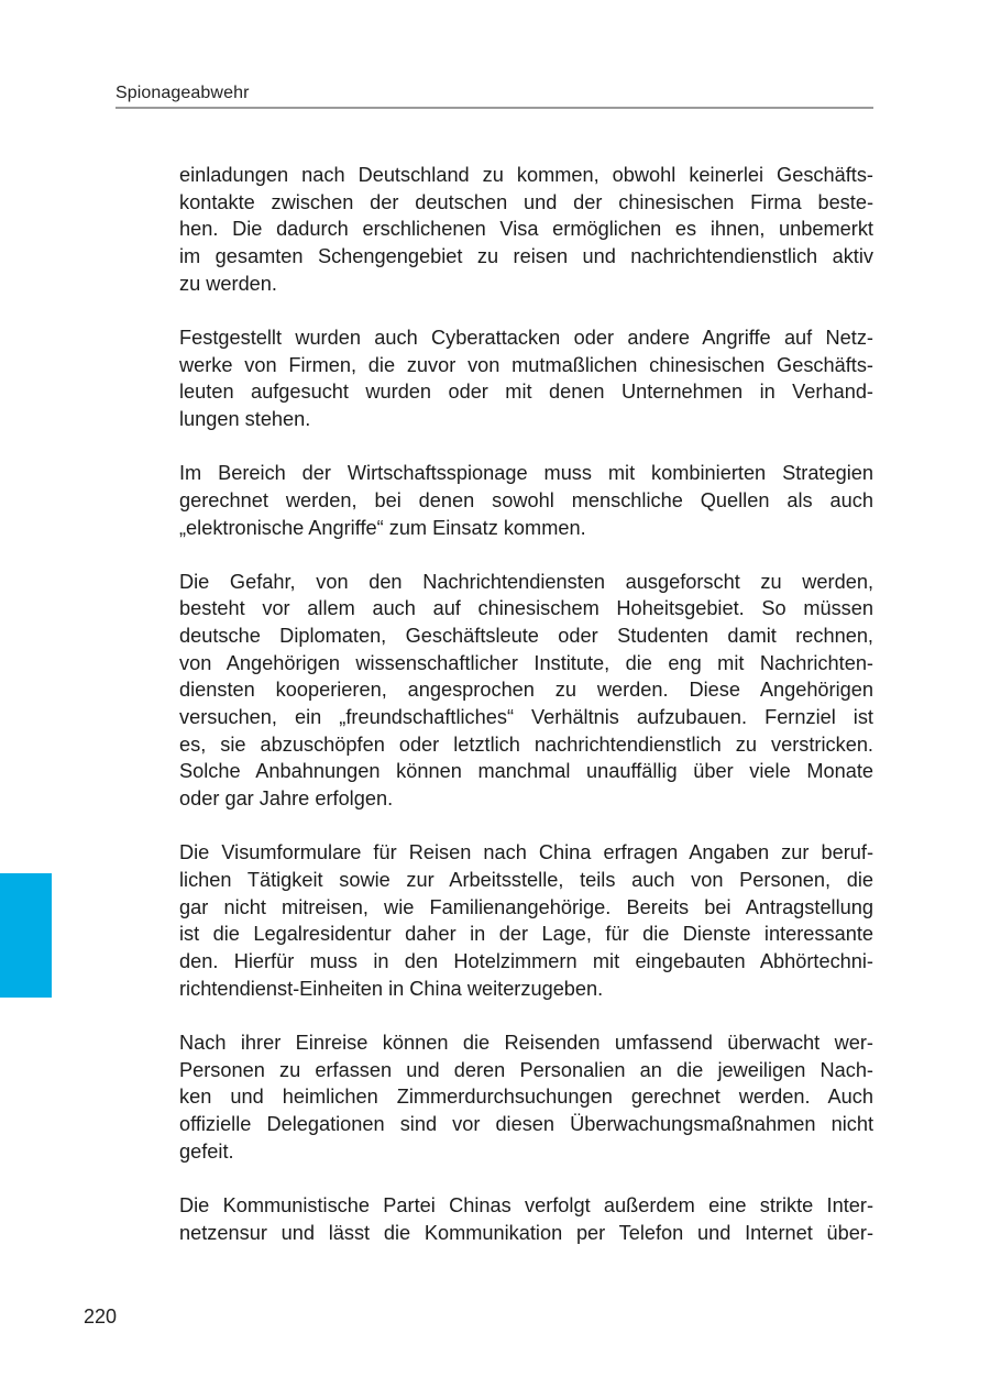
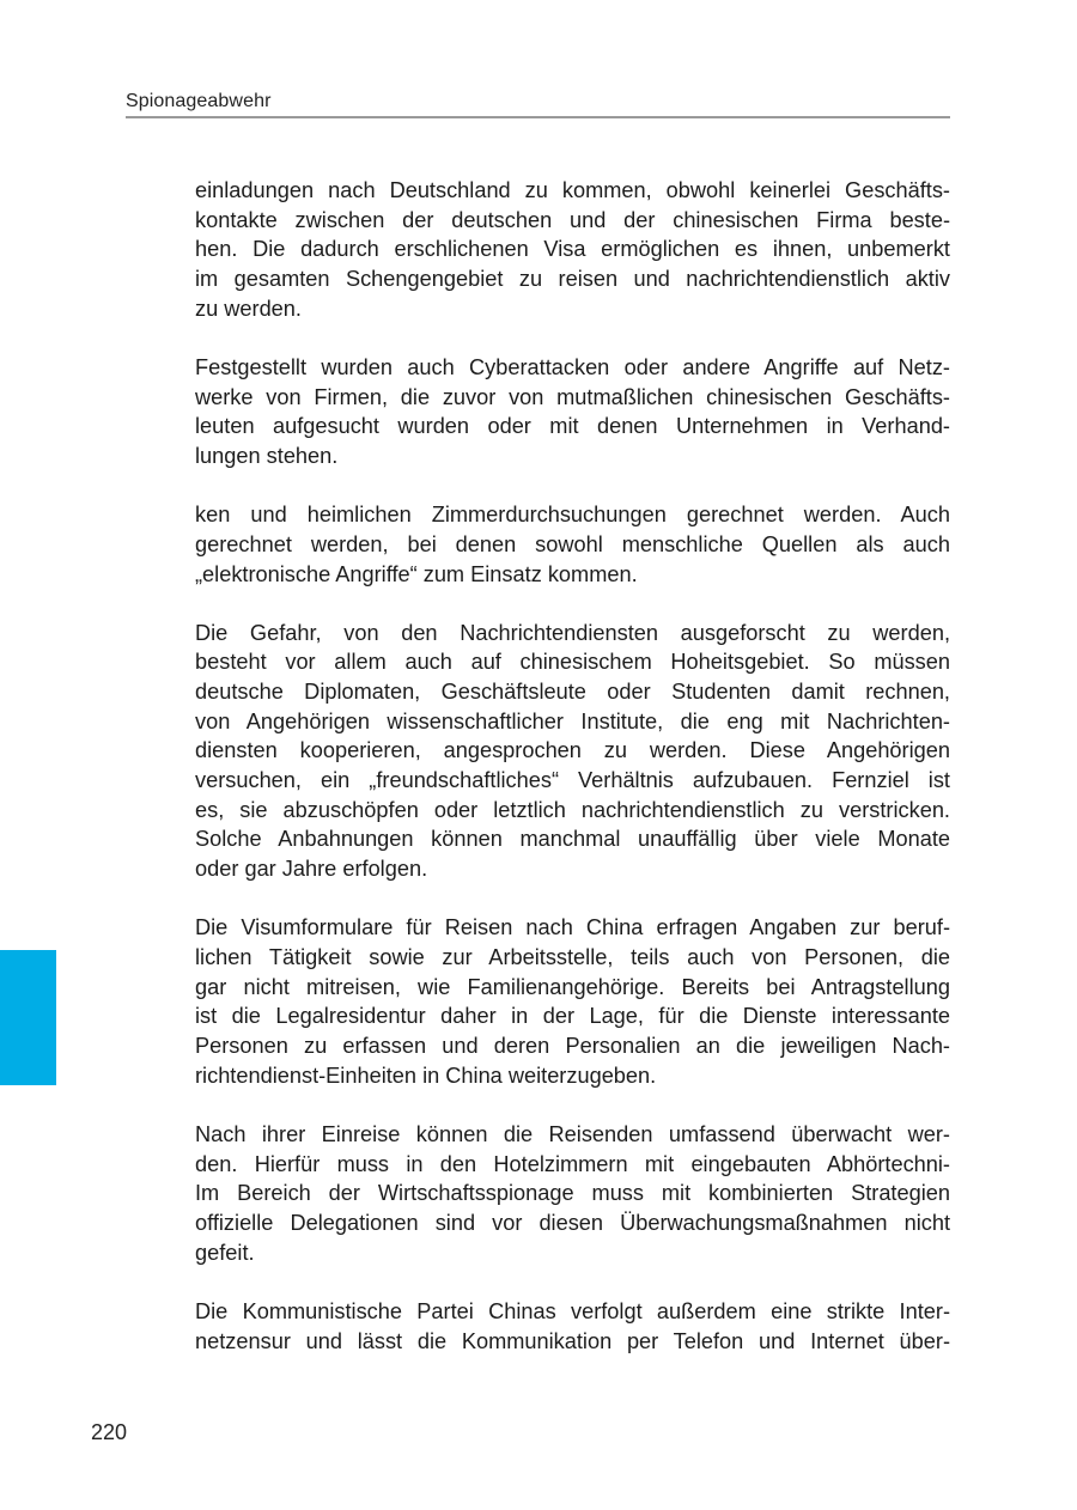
  Spionageabwehr
  einladungen nach Deutschland zu kommen, obwohl keinerlei Geschäfts-
  kontakte zwischen der deutschen und der chinesischen Firma beste-
  hen. Die dadurch erschlichenen Visa ermöglichen es ihnen, unbemerkt
  im gesamten Schengengebiet zu reisen und nachrichtendienstlich aktiv
  zu werden.
  Festgestellt wurden auch Cyberattacken oder andere Angriffe auf Netz-
  werke von Firmen, die zuvor von mutmaßlichen chinesischen Geschäfts-
  leuten aufgesucht wurden oder mit denen Unternehmen in Verhand-
  lungen stehen.
- Im Bereich der Wirtschaftsspionage muss mit kombinierten Strategien
+ ken und heimlichen Zimmerdurchsuchungen gerechnet werden. Auch
  gerechnet werden, bei denen sowohl menschliche Quellen als auch
  „elektronische Angriffe“ zum Einsatz kommen.
  Die Gefahr, von den Nachrichtendiensten ausgeforscht zu werden,
  besteht vor allem auch auf chinesischem Hoheitsgebiet. So müssen
  deutsche Diplomaten, Geschäftsleute oder Studenten damit rechnen,
  von Angehörigen wissenschaftlicher Institute, die eng mit Nachrichten-
  diensten kooperieren, angesprochen zu werden. Diese Angehörigen
  versuchen, ein „freundschaftliches“ Verhältnis aufzubauen. Fernziel ist
  es, sie abzuschöpfen oder letztlich nachrichtendienstlich zu verstricken.
  Solche Anbahnungen können manchmal unauffällig über viele Monate
  oder gar Jahre erfolgen.
  Die Visumformulare für Reisen nach China erfragen Angaben zur beruf-
  lichen Tätigkeit sowie zur Arbeitsstelle, teils auch von Personen, die
  gar nicht mitreisen, wie Familienangehörige. Bereits bei Antragstellung
  ist die Legalresidentur daher in der Lage, für die Dienste interessante
- den. Hierfür muss in den Hotelzimmern mit eingebauten Abhörtechni-
+ Personen zu erfassen und deren Personalien an die jeweiligen Nach-
  richtendienst-Einheiten in China weiterzugeben.
  Nach ihrer Einreise können die Reisenden umfassend überwacht wer-
- Personen zu erfassen und deren Personalien an die jeweiligen Nach-
+ den. Hierfür muss in den Hotelzimmern mit eingebauten Abhörtechni-
- ken und heimlichen Zimmerdurchsuchungen gerechnet werden. Auch
+ Im Bereich der Wirtschaftsspionage muss mit kombinierten Strategien
  offizielle Delegationen sind vor diesen Überwachungsmaßnahmen nicht
  gefeit.
  Die Kommunistische Partei Chinas verfolgt außerdem eine strikte Inter-
  netzensur und lässt die Kommunikation per Telefon und Internet über-
  220
